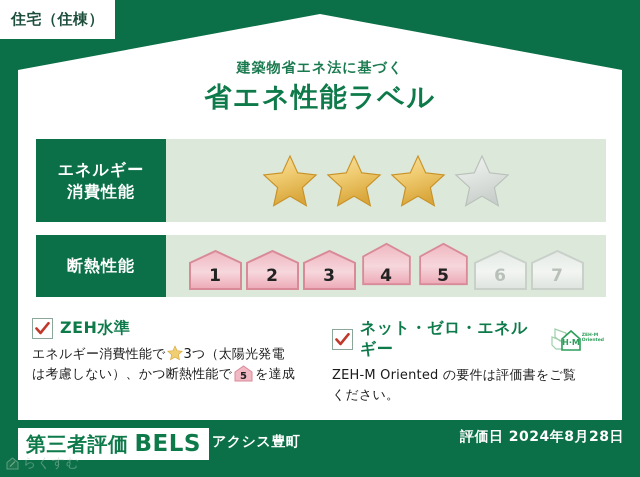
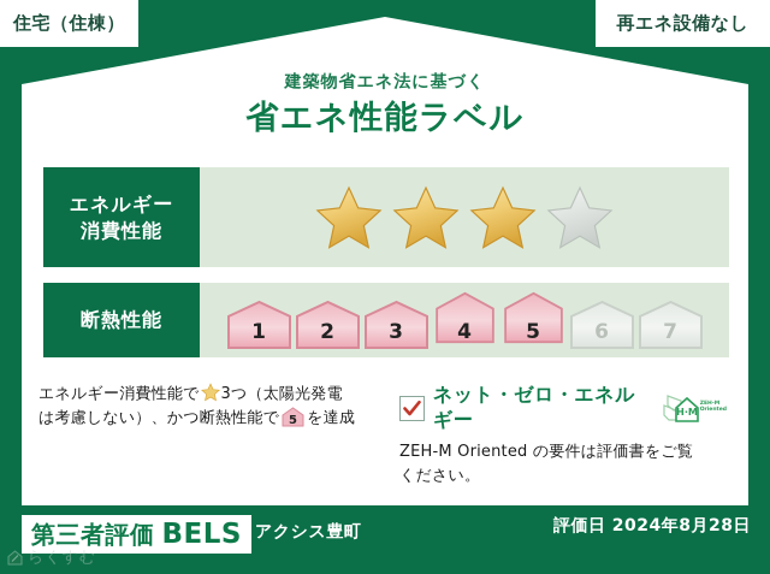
  住宅（住棟）
+ 再エネ設備なし
  建築物省エネ法に基づく
  省エネ性能ラベル
  エネルギー
  消費性能
  断熱性能
  1
  2
  3
  4
  5
  6
  7
- ZEH水準
  エネルギー消費性能で 3つ（太陽光発電
  は考慮しない）、かつ断熱性能で
  5
  を達成
  ネット・ゼロ・エネルギー
  H·M
  ZEH-M Oriented の要件は評価書をご覧
  ください。
  第三者評価
  BELS
  アクシス豊町
  評価日 2024年8月28日
  らくすむ
